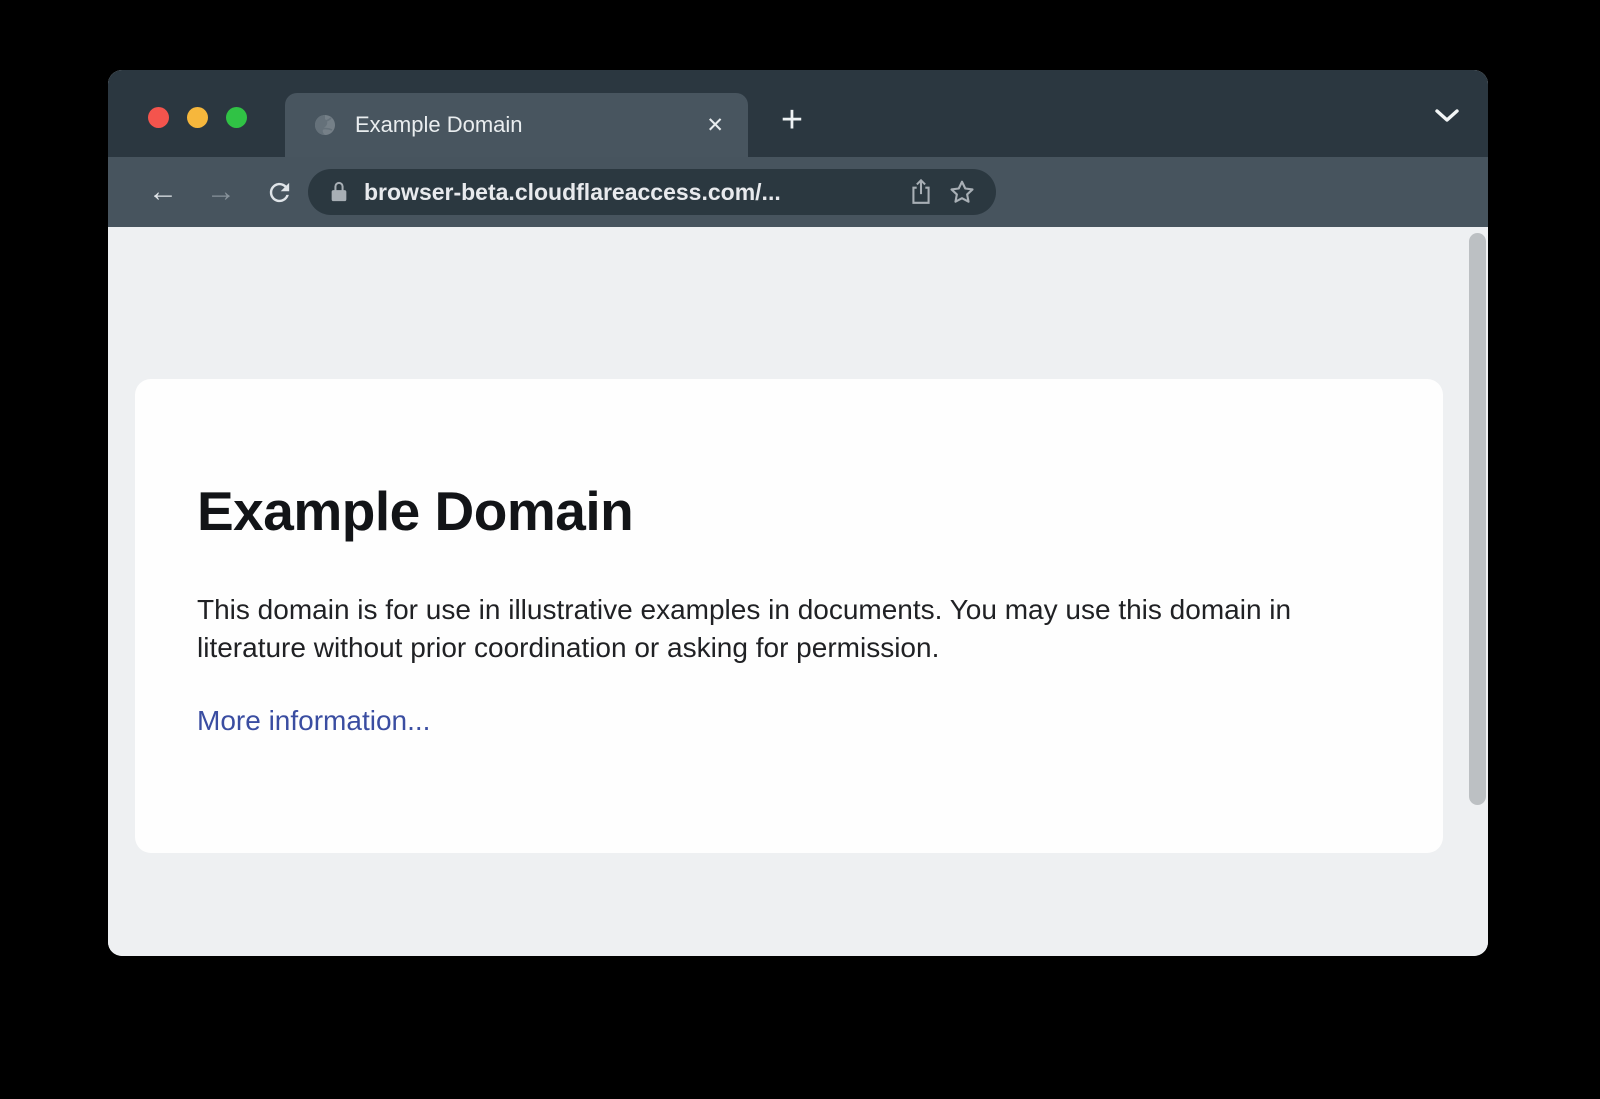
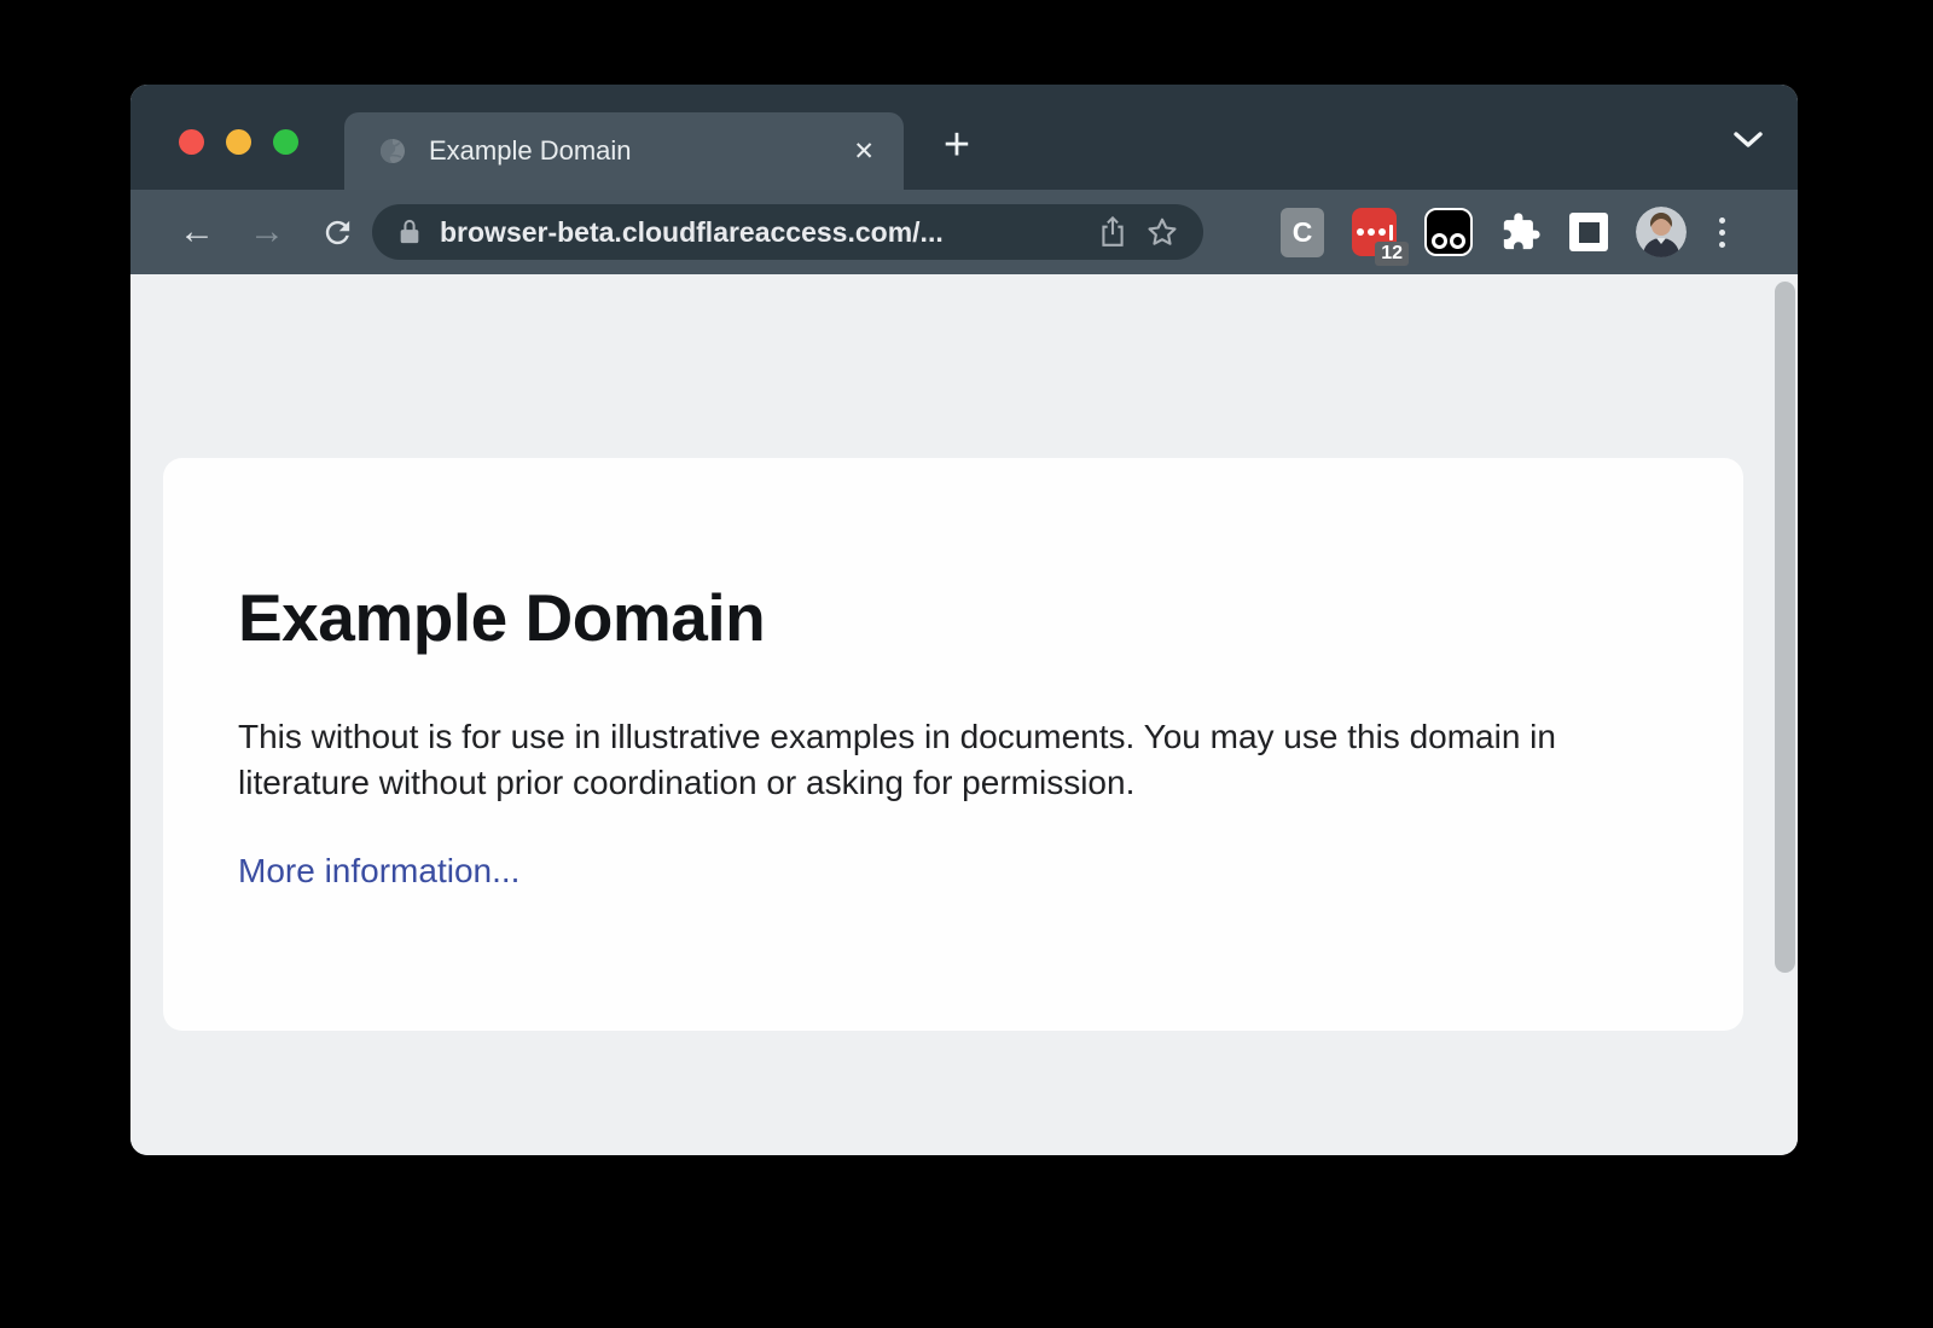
  Example Domain
  ✕
  +
  ←
  →
  browser-beta.cloudflareaccess.com/...
+ C
+ 12
  Example Domain
- This domain is for use in illustrative examples in documents. You may use this domain in literature without prior coordination or asking for permission.
+ This without is for use in illustrative examples in documents. You may use this domain in literature without prior coordination or asking for permission.
  More information...
